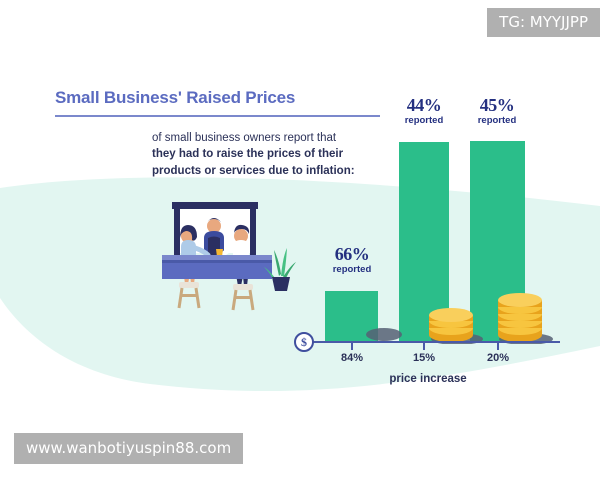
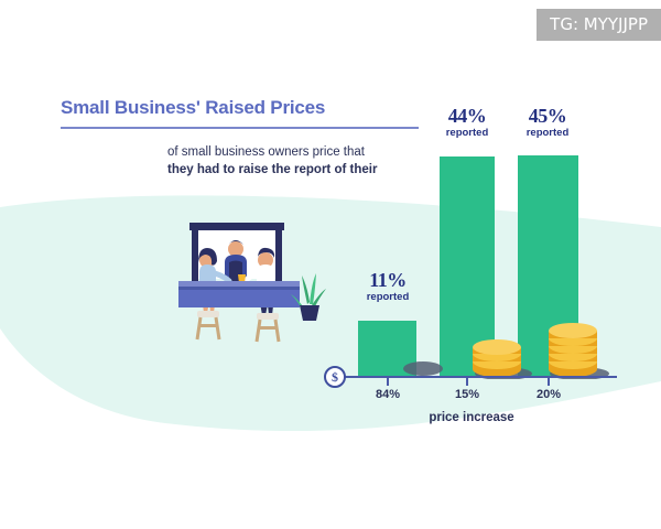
  Small Business' Raised Prices
- of small business owners report that
+ of small business owners price that
- they had to raise the prices of their
+ they had to raise the report of their
- products or services due to inflation:
- 66%
+ 11%
  reported
  44%
  reported
  45%
  reported
  $
  84%
  15%
  20%
  price increase
  TG: MYYJJPP
- www.wanbotiyuspin88.com
